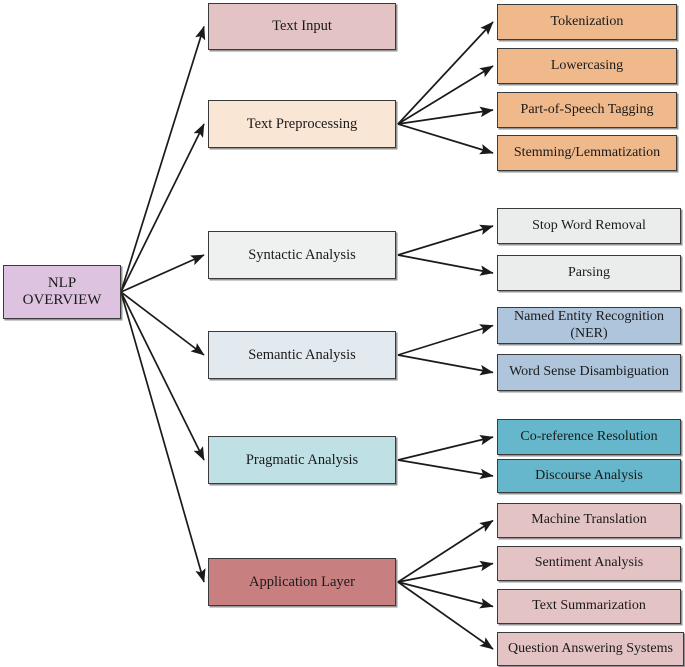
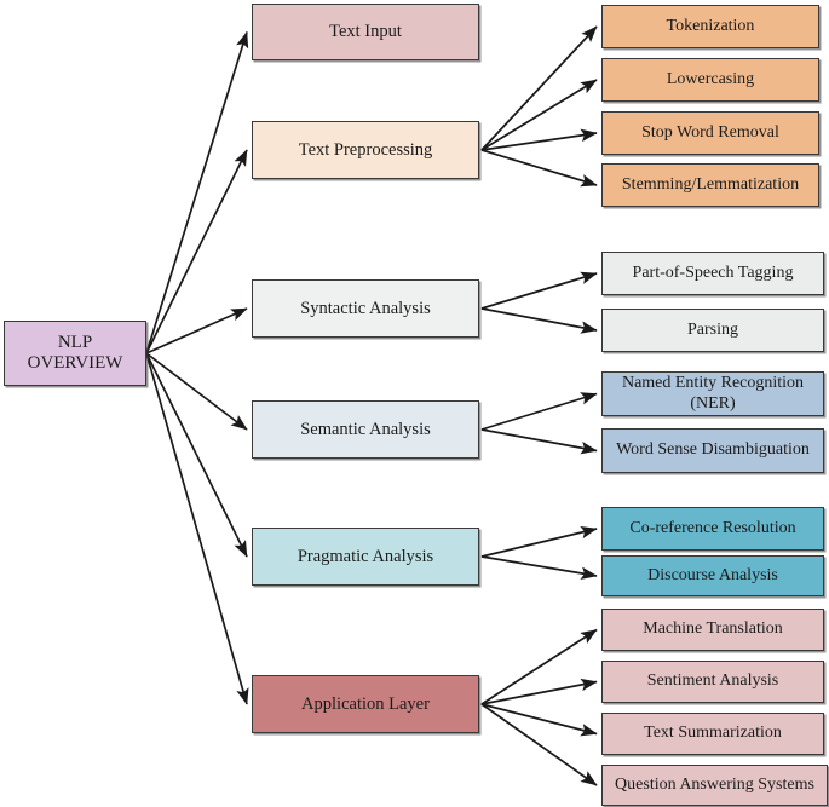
  NLP OVERVIEW
  Text Input
  Text Preprocessing
  Syntactic Analysis
  Semantic Analysis
  Pragmatic Analysis
  Application Layer
  Tokenization
  Lowercasing
- Part-of-Speech Tagging
+ Stop Word Removal
  Stemming/Lemmatization
- Stop Word Removal
+ Part-of-Speech Tagging
  Parsing
  Named Entity Recognition (NER)
  Word Sense Disambiguation
  Co-reference Resolution
  Discourse Analysis
  Machine Translation
  Sentiment Analysis
  Text Summarization
  Question Answering Systems
